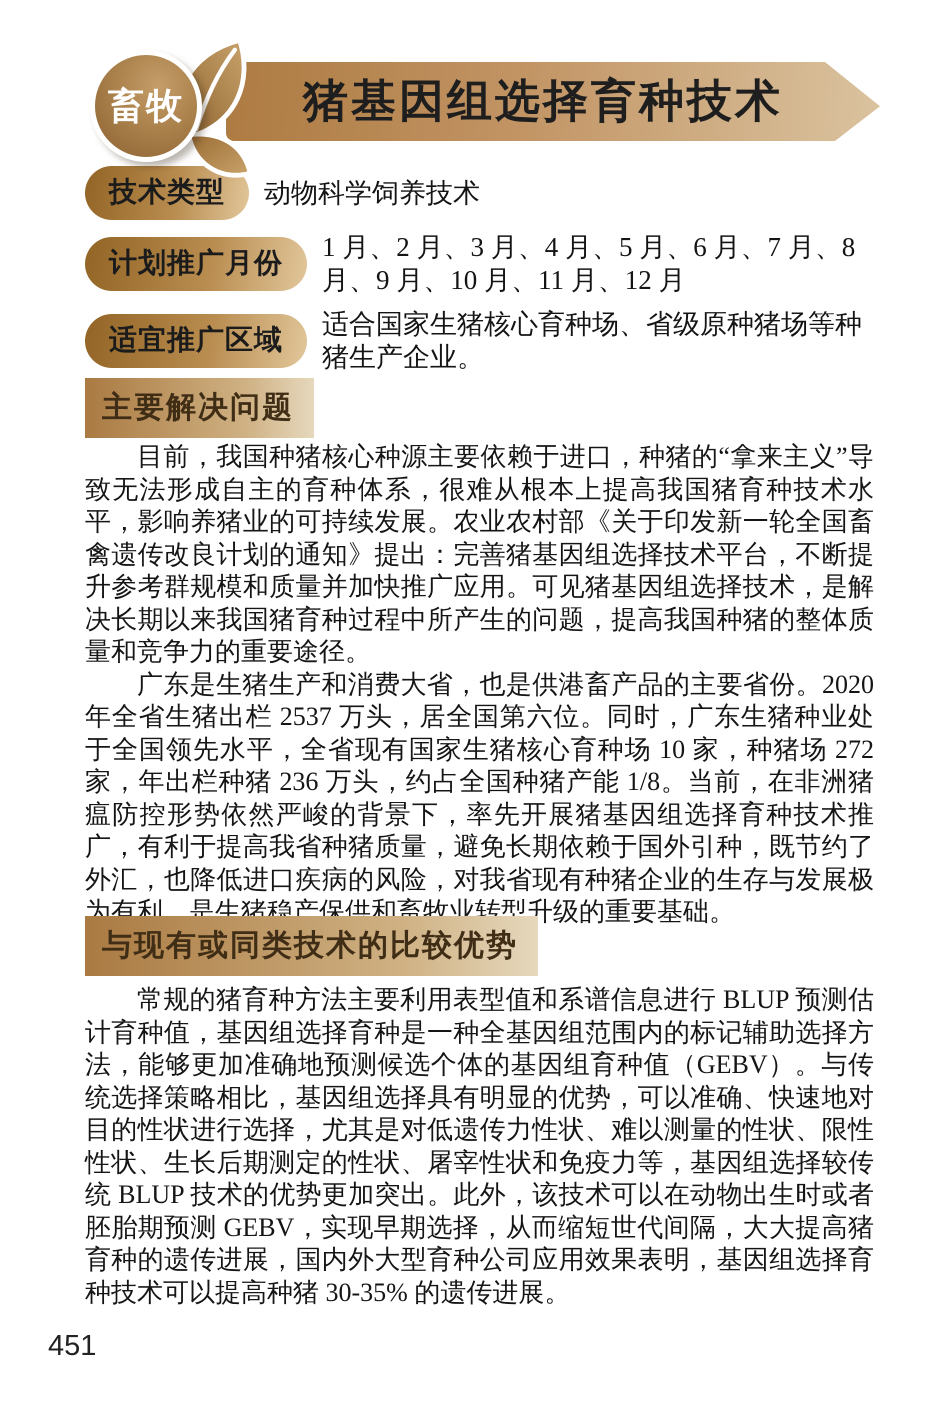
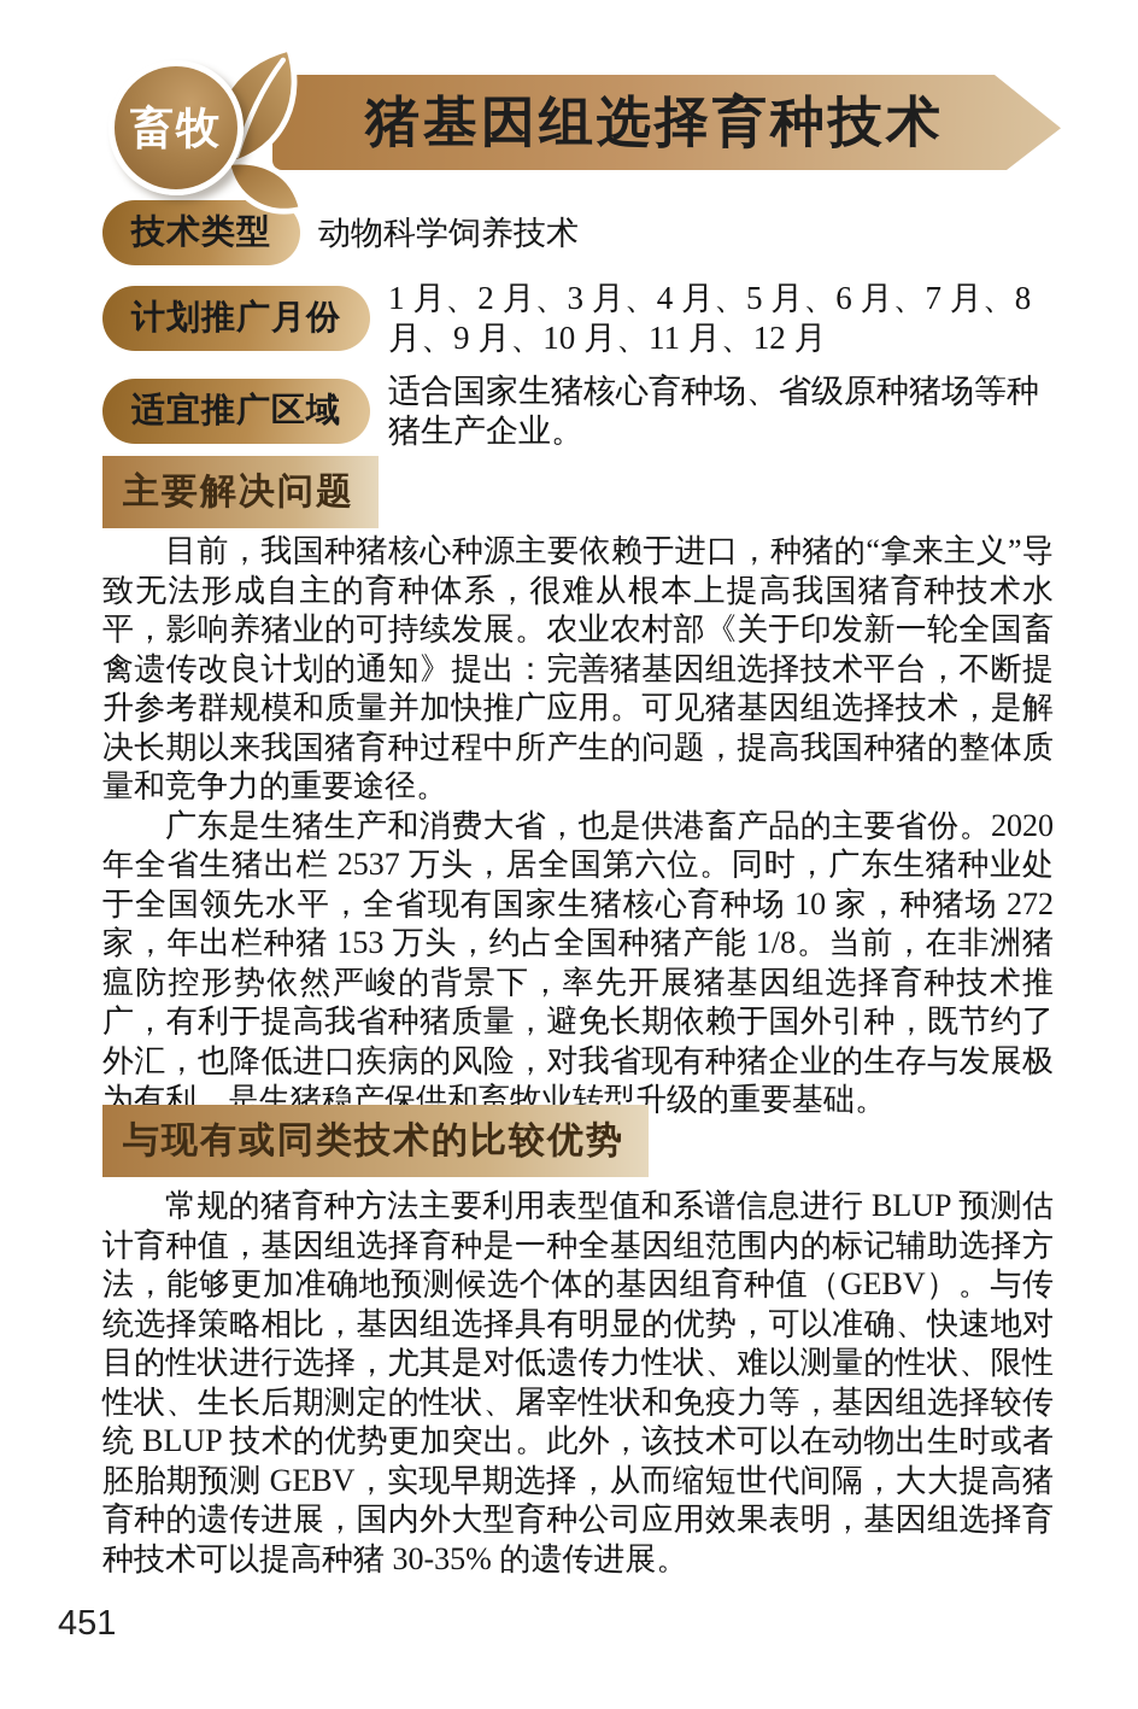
  猪基因组选择育种技术
  畜牧
  技术类型
  动物科学饲养技术
  计划推广月份
  1 月、2 月、3 月、4 月、5 月、6 月、7 月、8 月、9 月、10 月、11 月、12 月
  适宜推广区域
  适合国家生猪核心育种场、省级原种猪场等种猪生产企业。
  主要解决问题
  目前，我国种猪核心种源主要依赖于进口，种猪的“拿来主义”导致无法形成自主的育种体系，很难从根本上提高我国猪育种技术水平，影响养猪业的可持续发展。农业农村部《关于印发新一轮全国畜禽遗传改良计划的通知》提出：完善猪基因组选择技术平台，不断提升参考群规模和质量并加快推广应用。可见猪基因组选择技术，是解决长期以来我国猪育种过程中所产生的问题，提高我国种猪的整体质量和竞争力的重要途径。
- 广东是生猪生产和消费大省，也是供港畜产品的主要省份。2020 年全省生猪出栏 2537 万头，居全国第六位。同时，广东生猪种业处于全国领先水平，全省现有国家生猪核心育种场 10 家，种猪场 272 家，年出栏种猪 236 万头，约占全国种猪产能 1/8。当前，在非洲猪瘟防控形势依然严峻的背景下，率先开展猪基因组选择育种技术推广，有利于提高我省种猪质量，避免长期依赖于国外引种，既节约了外汇，也降低进口疾病的风险，对我省现有种猪企业的生存与发展极为有利，是生猪稳产保供和畜牧业转型升级的重要基础。
+ 广东是生猪生产和消费大省，也是供港畜产品的主要省份。2020 年全省生猪出栏 2537 万头，居全国第六位。同时，广东生猪种业处于全国领先水平，全省现有国家生猪核心育种场 10 家，种猪场 272 家，年出栏种猪 153 万头，约占全国种猪产能 1/8。当前，在非洲猪瘟防控形势依然严峻的背景下，率先开展猪基因组选择育种技术推广，有利于提高我省种猪质量，避免长期依赖于国外引种，既节约了外汇，也降低进口疾病的风险，对我省现有种猪企业的生存与发展极为有利，是生猪稳产保供和畜牧业转型升级的重要基础。
  与现有或同类技术的比较优势
  常规的猪育种方法主要利用表型值和系谱信息进行 BLUP 预测估计育种值，基因组选择育种是一种全基因组范围内的标记辅助选择方法，能够更加准确地预测候选个体的基因组育种值（GEBV）。与传统选择策略相比，基因组选择具有明显的优势，可以准确、快速地对目的性状进行选择，尤其是对低遗传力性状、难以测量的性状、限性性状、生长后期测定的性状、屠宰性状和免疫力等，基因组选择较传统 BLUP 技术的优势更加突出。此外，该技术可以在动物出生时或者胚胎期预测 GEBV，实现早期选择，从而缩短世代间隔，大大提高猪育种的遗传进展，国内外大型育种公司应用效果表明，基因组选择育种技术可以提高种猪 30-35% 的遗传进展。
  451
